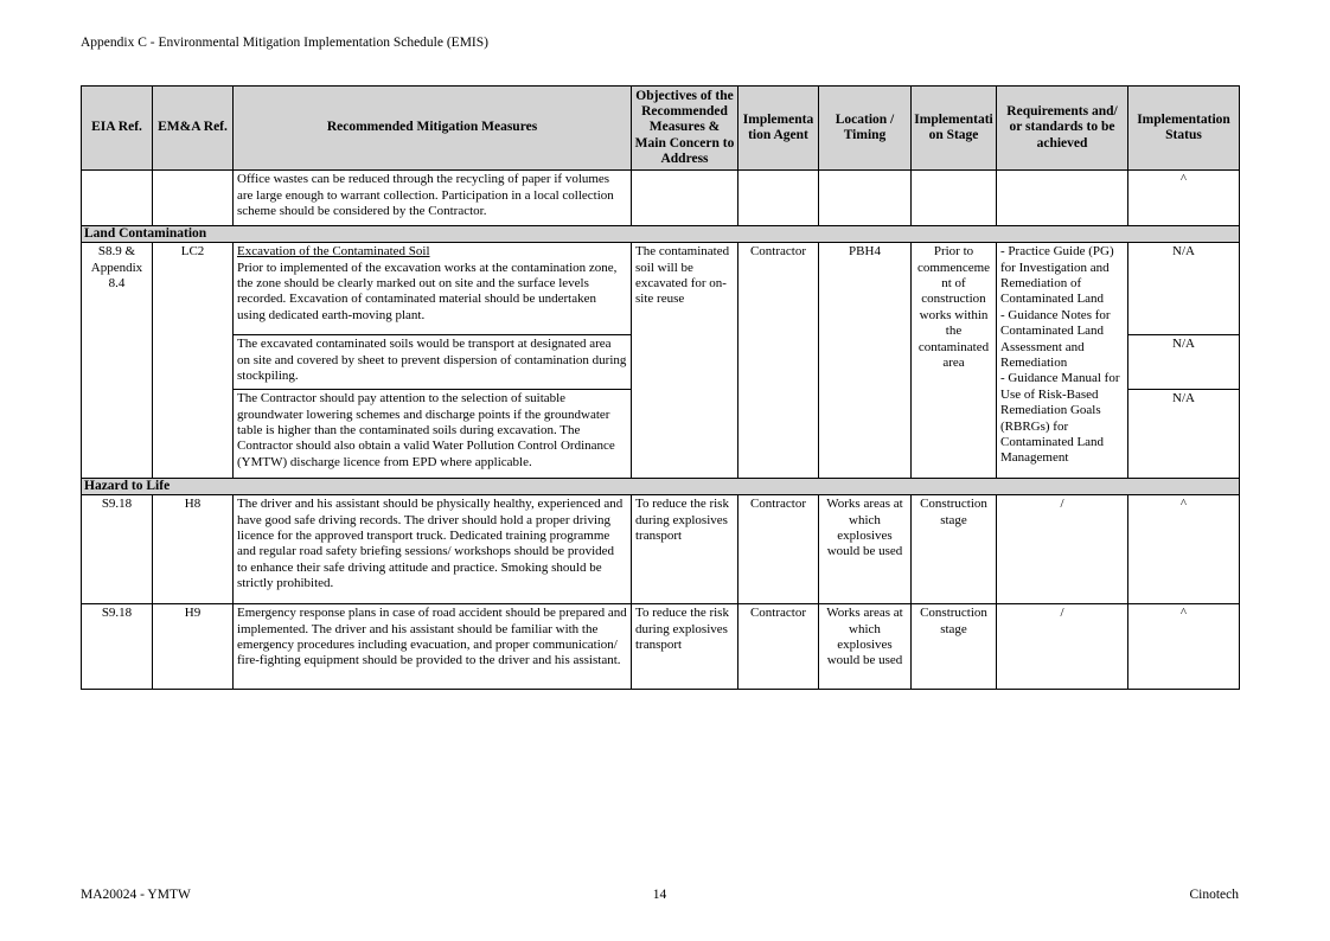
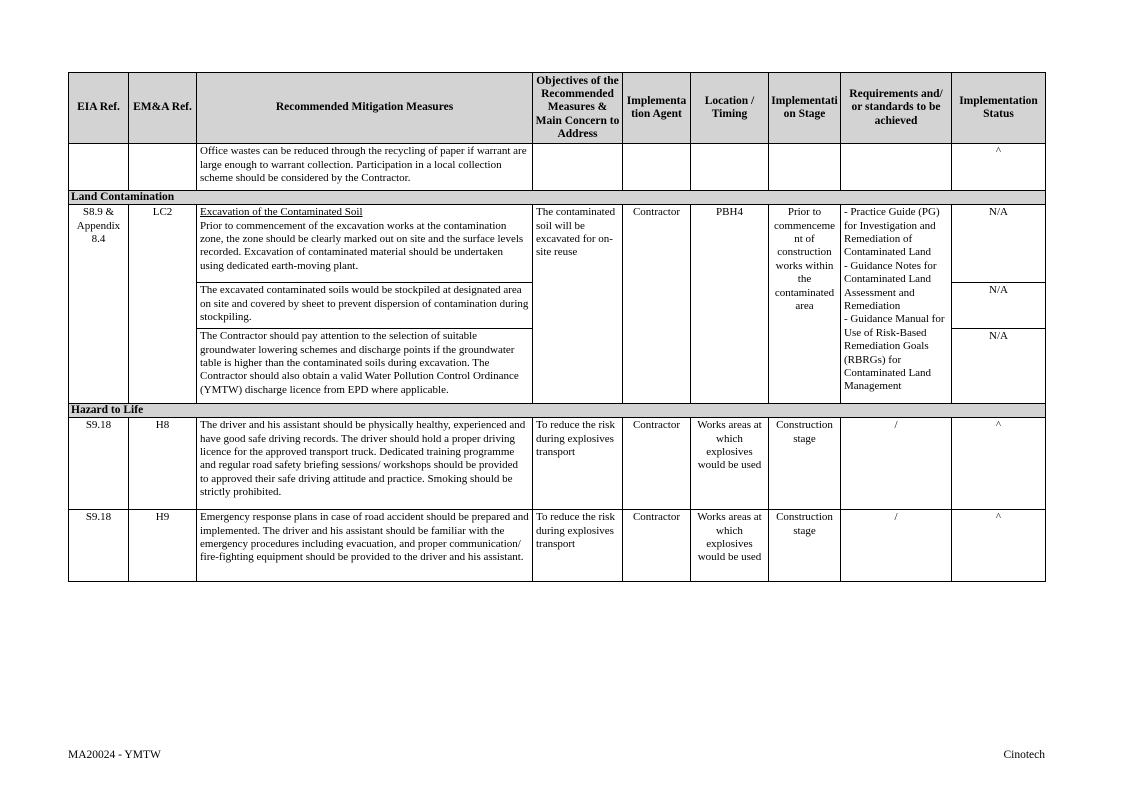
- Appendix C - Environmental Mitigation Implementation Schedule (EMIS)
  EIA Ref.	EM&A Ref.	Recommended Mitigation Measures	Objectives of the Recommended Measures & Main Concern to Address	Implementation Agent	Location / Timing	Implementation Stage	Requirements and/ or standards to be achieved	Implementation Status
- 		Office wastes can be reduced through the recycling of paper if volumes are large enough to warrant collection. Participation in a local collection scheme should be considered by the Contractor.						^
+ 		Office wastes can be reduced through the recycling of paper if warrant are large enough to warrant collection. Participation in a local collection scheme should be considered by the Contractor.						^
  Land Contamination
- S8.9 & Appendix 8.4	LC2	Excavation of the Contaminated Soil Prior to implemented of the excavation works at the contamination zone, the zone should be clearly marked out on site and the surface levels recorded. Excavation of contaminated material should be undertaken using dedicated earth-moving plant.	The contaminated soil will be excavated for on-site reuse	Contractor	PBH4	Prior to commencement of construction works within the contaminated area	- Practice Guide (PG) for Investigation and Remediation of Contaminated Land - Guidance Notes for Contaminated Land Assessment and Remediation - Guidance Manual for Use of Risk-Based Remediation Goals (RBRGs) for Contaminated Land Management	N/A
+ S8.9 & Appendix 8.4	LC2	Excavation of the Contaminated Soil Prior to commencement of the excavation works at the contamination zone, the zone should be clearly marked out on site and the surface levels recorded. Excavation of contaminated material should be undertaken using dedicated earth-moving plant.	The contaminated soil will be excavated for on-site reuse	Contractor	PBH4	Prior to commencement of construction works within the contaminated area	- Practice Guide (PG) for Investigation and Remediation of Contaminated Land - Guidance Notes for Contaminated Land Assessment and Remediation - Guidance Manual for Use of Risk-Based Remediation Goals (RBRGs) for Contaminated Land Management	N/A
- The excavated contaminated soils would be transport at designated area on site and covered by sheet to prevent dispersion of contamination during stockpiling.	N/A
+ The excavated contaminated soils would be stockpiled at designated area on site and covered by sheet to prevent dispersion of contamination during stockpiling.	N/A
  The Contractor should pay attention to the selection of suitable groundwater lowering schemes and discharge points if the groundwater table is higher than the contaminated soils during excavation. The Contractor should also obtain a valid Water Pollution Control Ordinance (YMTW) discharge licence from EPD where applicable.	N/A
  Hazard to Life
- S9.18	H8	The driver and his assistant should be physically healthy, experienced and have good safe driving records. The driver should hold a proper driving licence for the approved transport truck. Dedicated training programme and regular road safety briefing sessions/ workshops should be provided to enhance their safe driving attitude and practice. Smoking should be strictly prohibited.	To reduce the risk during explosives transport	Contractor	Works areas at which explosives would be used	Construction stage	/	^
+ S9.18	H8	The driver and his assistant should be physically healthy, experienced and have good safe driving records. The driver should hold a proper driving licence for the approved transport truck. Dedicated training programme and regular road safety briefing sessions/ workshops should be provided to approved their safe driving attitude and practice. Smoking should be strictly prohibited.	To reduce the risk during explosives transport	Contractor	Works areas at which explosives would be used	Construction stage	/	^
  S9.18	H9	Emergency response plans in case of road accident should be prepared and implemented. The driver and his assistant should be familiar with the emergency procedures including evacuation, and proper communication/ fire-fighting equipment should be provided to the driver and his assistant.	To reduce the risk during explosives transport	Contractor	Works areas at which explosives would be used	Construction stage	/	^
  MA20024 - YMTW
- 14
  Cinotech
